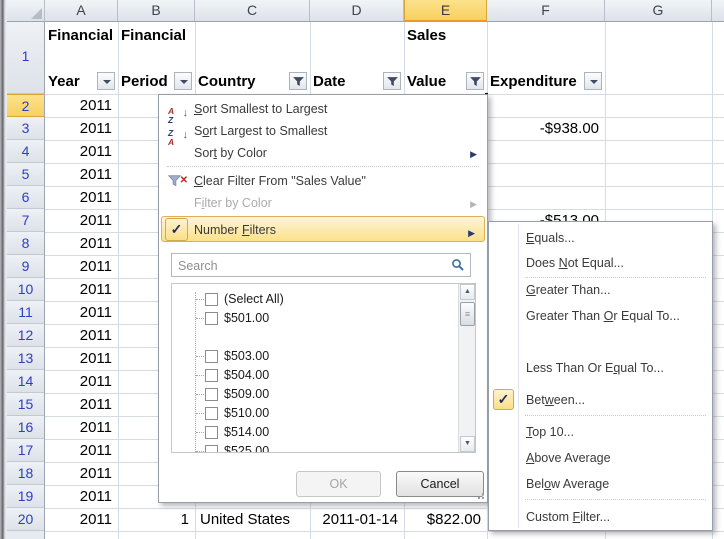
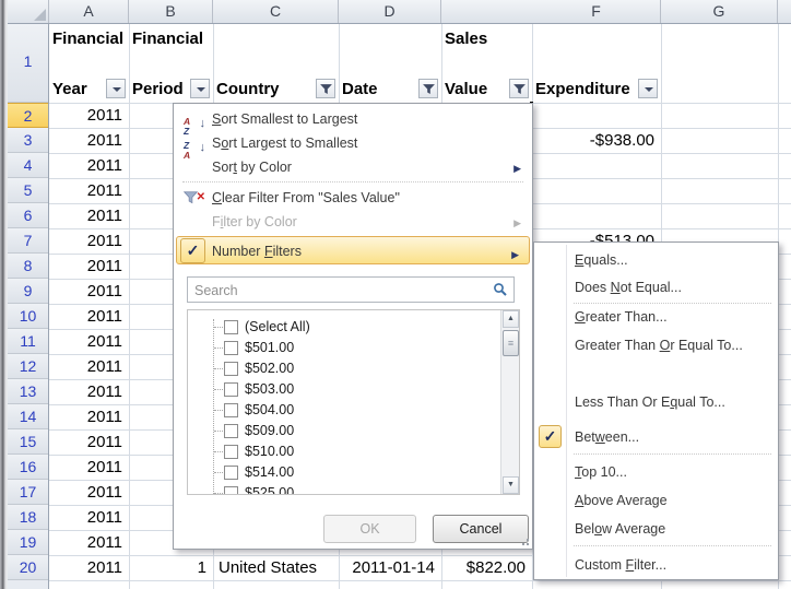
  A
  B
  C
  D
- E
  F
  G
  1
  2
  3
  4
  5
  6
  7
  8
  9
  10
  11
  12
  13
  14
  15
  16
  17
  18
  19
  20
  Financial
  Year
  Financial
  Period
  Country
  Date
  Sales
  Value
  Expenditure
  2011
  2011
  2011
  2011
  2011
  2011
  2011
  2011
  2011
  2011
  2011
  2011
  2011
  2011
  2011
  2011
  2011
  2011
  2011
  -$938.00
  1
  United States
  2011-01-14
  $822.00
  A
  Z
  ↓
  Sort Smallest to Largest
  Z
  A
  ↓
  Sort Largest to Smallest
  Sort by Color
  ▶
  ✕
  Clear Filter From "Sales Value"
  Filter by Color
  ▶
  ✓
  Number Filters
  ▶
  Search
  (Select All)
  $501.00
+ $502.00
  $503.00
  $504.00
  $509.00
  $510.00
  $514.00
  $525.00
  ≡
  OK
  Cancel
  Equals...
  Does Not Equal...
  Greater Than...
  Greater Than Or Equal To...
  Less Than Or Equal To...
  ✓
  Between...
  Top 10...
  Above Average
  Below Average
  Custom Filter...
